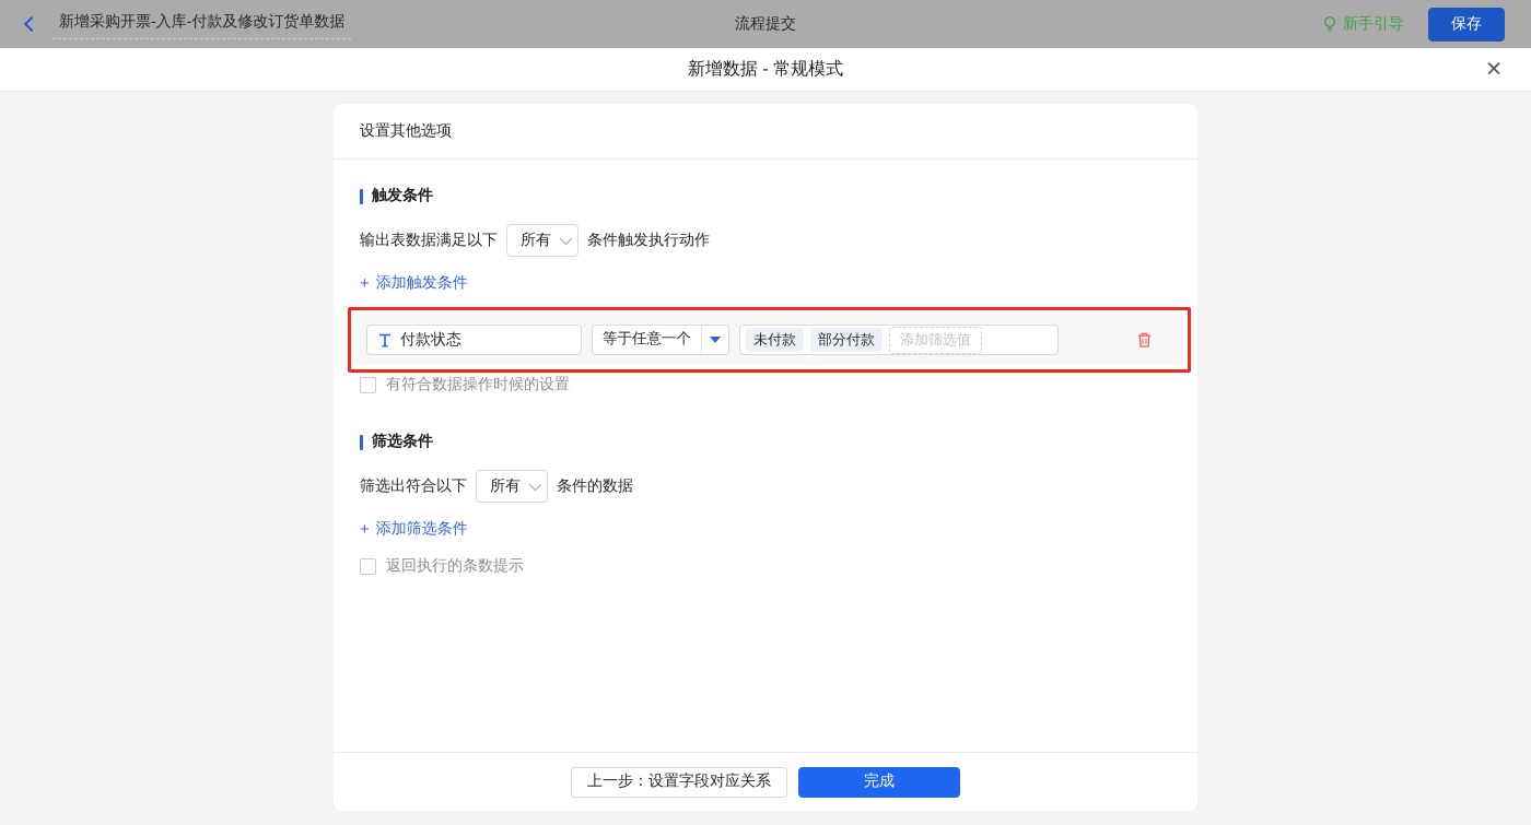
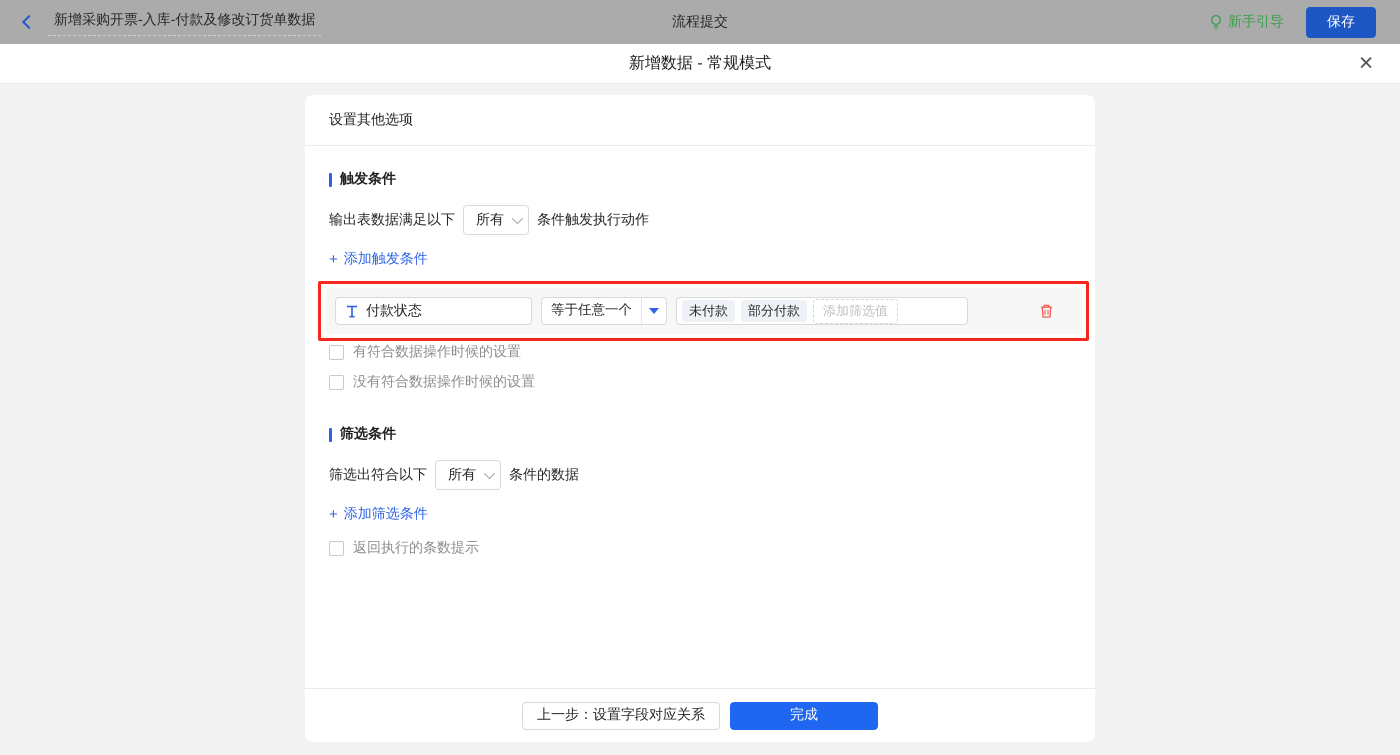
  流程提交
  新增采购开票-入库-付款及修改订货单数据
  新手引导
  保存
  新增数据 - 常规模式
  ✕
  设置其他选项
  触发条件
  输出表数据满足以下
  所有
  条件触发执行动作
  +
  添加触发条件
  付款状态
  等于任意一个
  未付款
  部分付款
  添加筛选值
  有符合数据操作时候的设置
+ 没有符合数据操作时候的设置
  筛选条件
  筛选出符合以下
  所有
  条件的数据
  +
  添加筛选条件
  返回执行的条数提示
  上一步：设置字段对应关系
  完成
